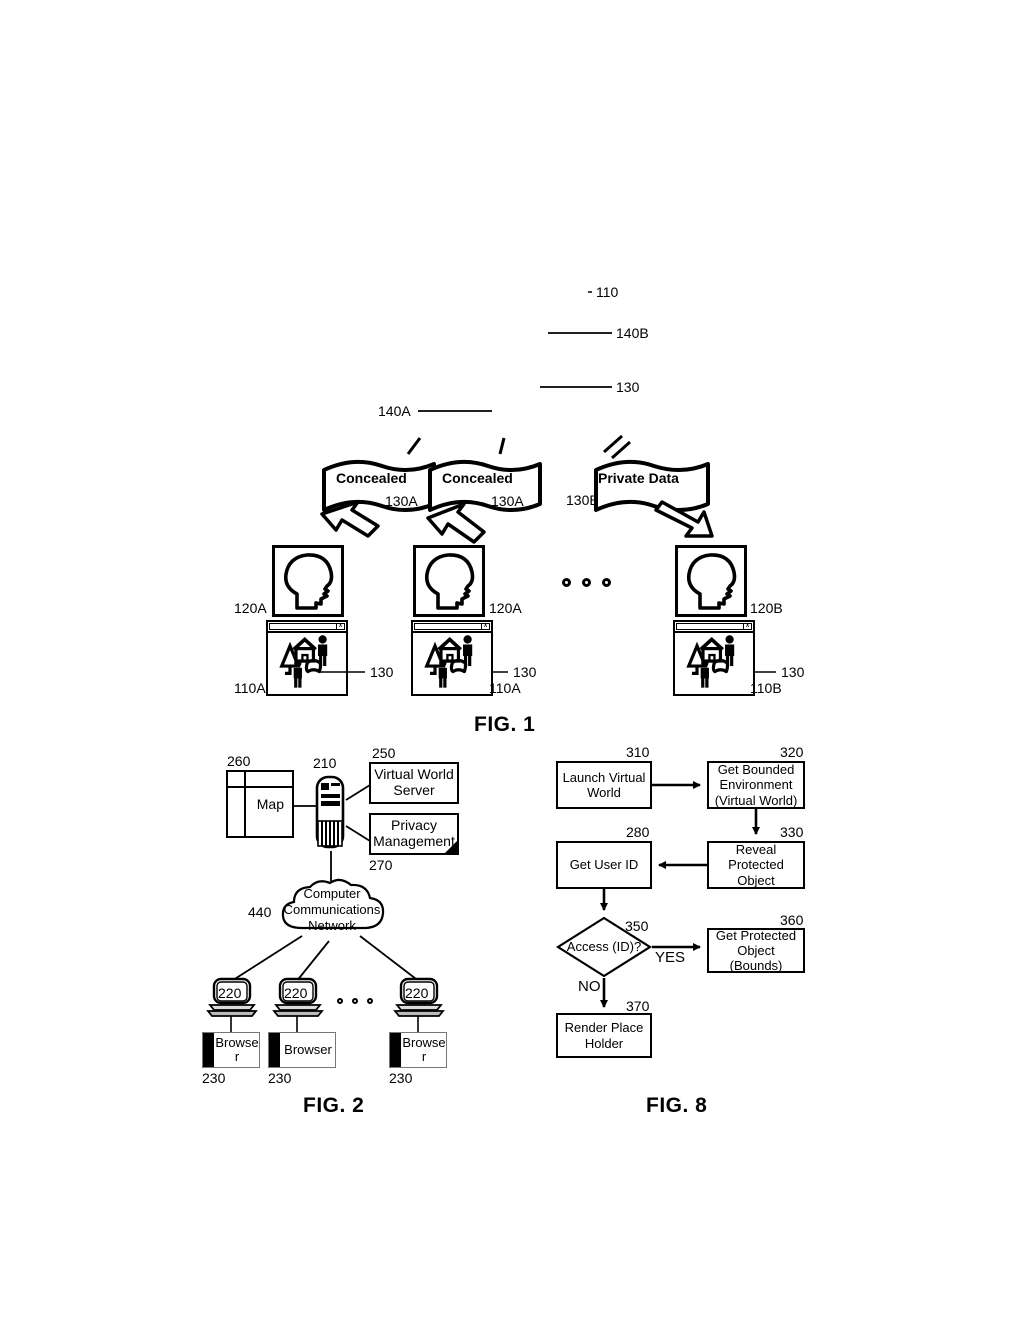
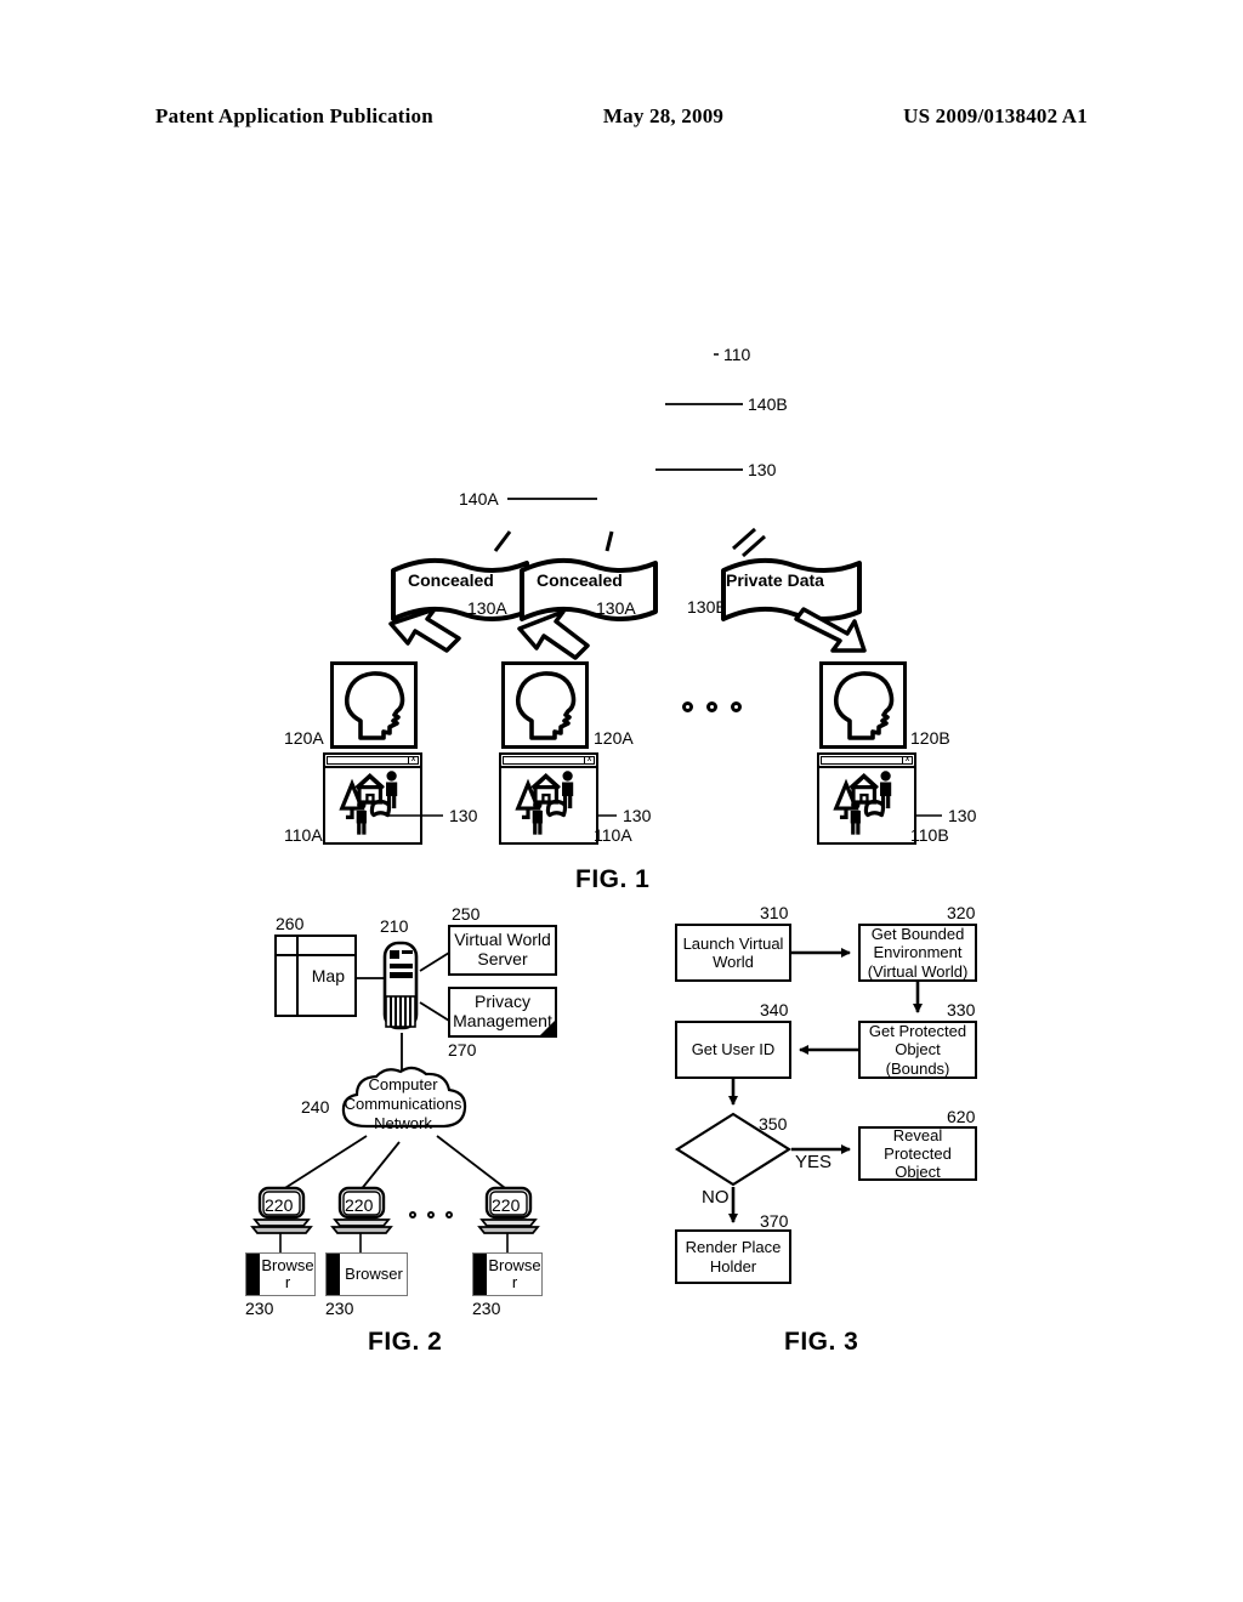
+ Patent Application Publication
+ May 28, 2009
+ US 2009/0138402 A1
  110
  140B
  130
  140A
  Concealed
  130A
  Concealed
  130A
  Private Data
  130B
  120A
  130
  110A
  120A
  130
  110A
  120B
  130
  110B
  FIG. 1
  Map
  260
  210
  Virtual World Server
  250
  Privacy Management
  270
  Computer Communications Network
- 440
+ 240
  220
  220
  220
  Browse r
  230
  Browser
  230
  Browse r
  230
  FIG. 2
  Launch Virtual World
  310
  Get Bounded Environment (Virtual World)
  320
- Reveal Protected Object
+ Get Protected Object (Bounds)
  330
  Get User ID
- 280
+ 340
- Access (ID)?
  350
- Get Protected Object (Bounds)
+ Reveal Protected Object
- 360
+ 620
  Render Place Holder
  370
  YES
  NO
- FIG. 8
+ FIG. 3
